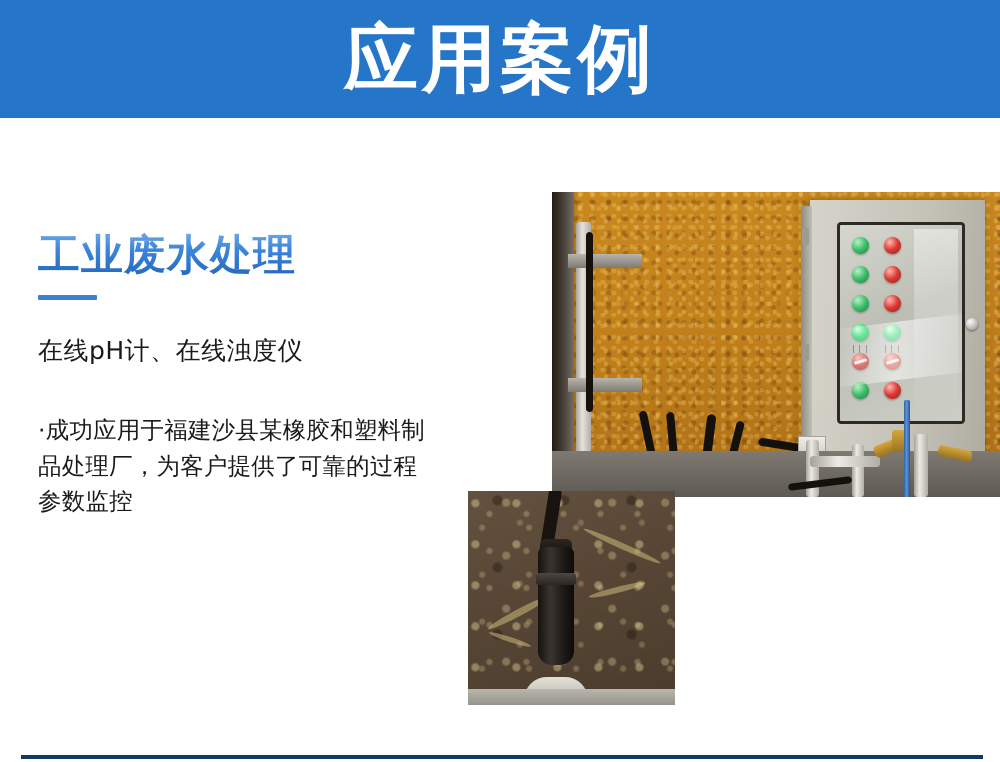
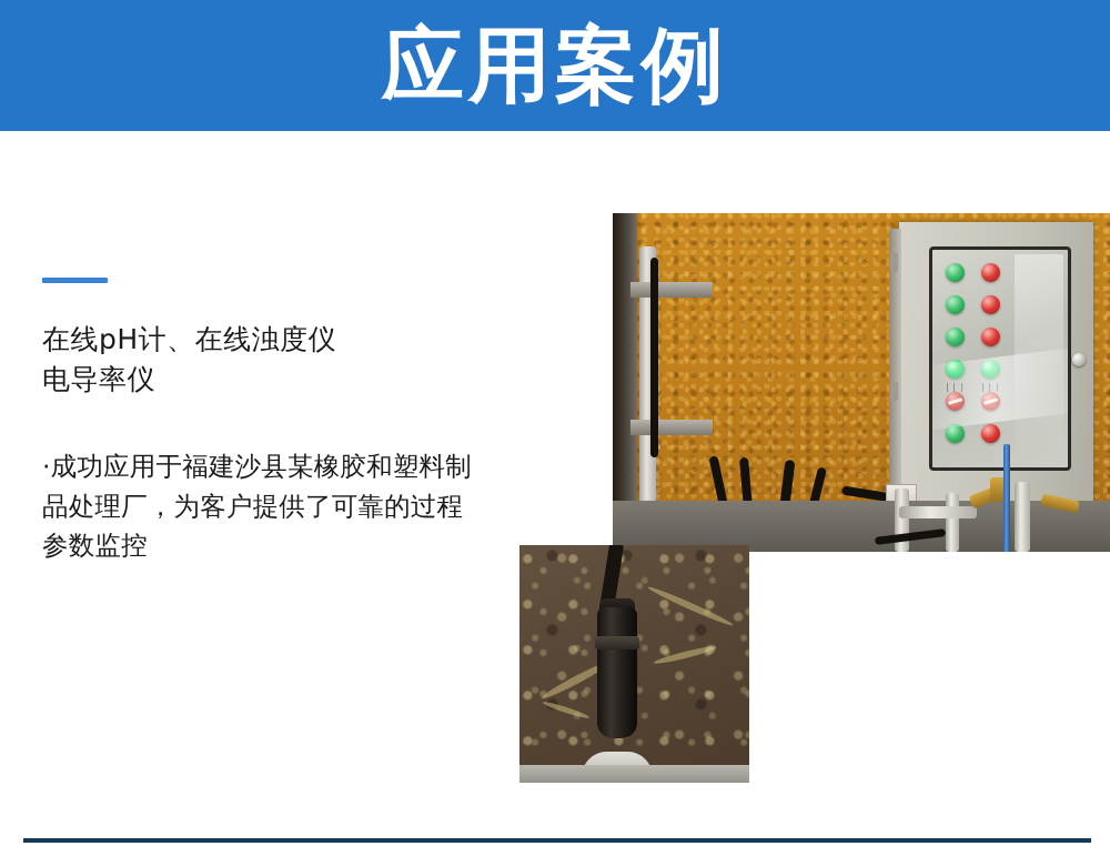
  应用案例
- 工业废水处理
  在线pH计、在线浊度仪
+ 电导率仪
  ·成功应用于福建沙县某橡胶和塑料制品处理厂，为客户提供了可靠的过程参数监控
